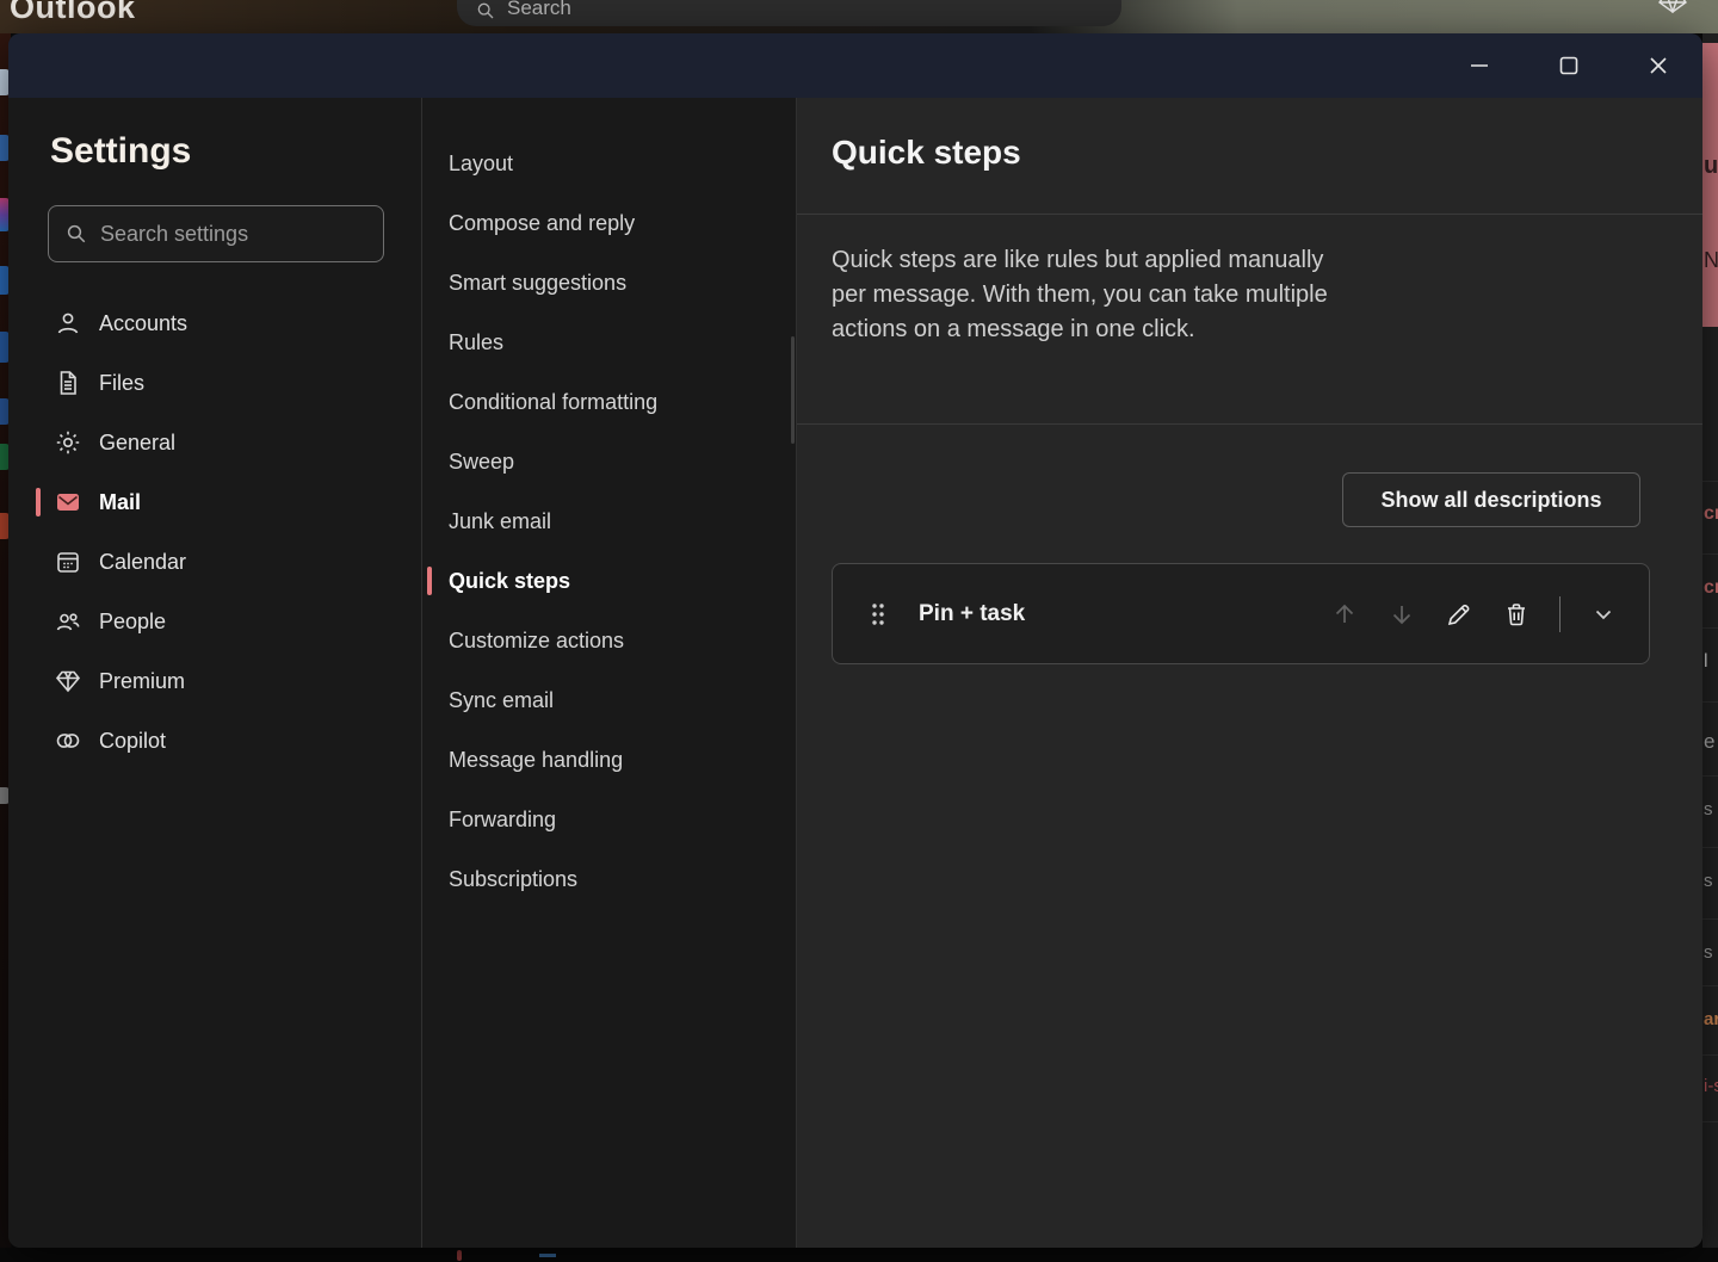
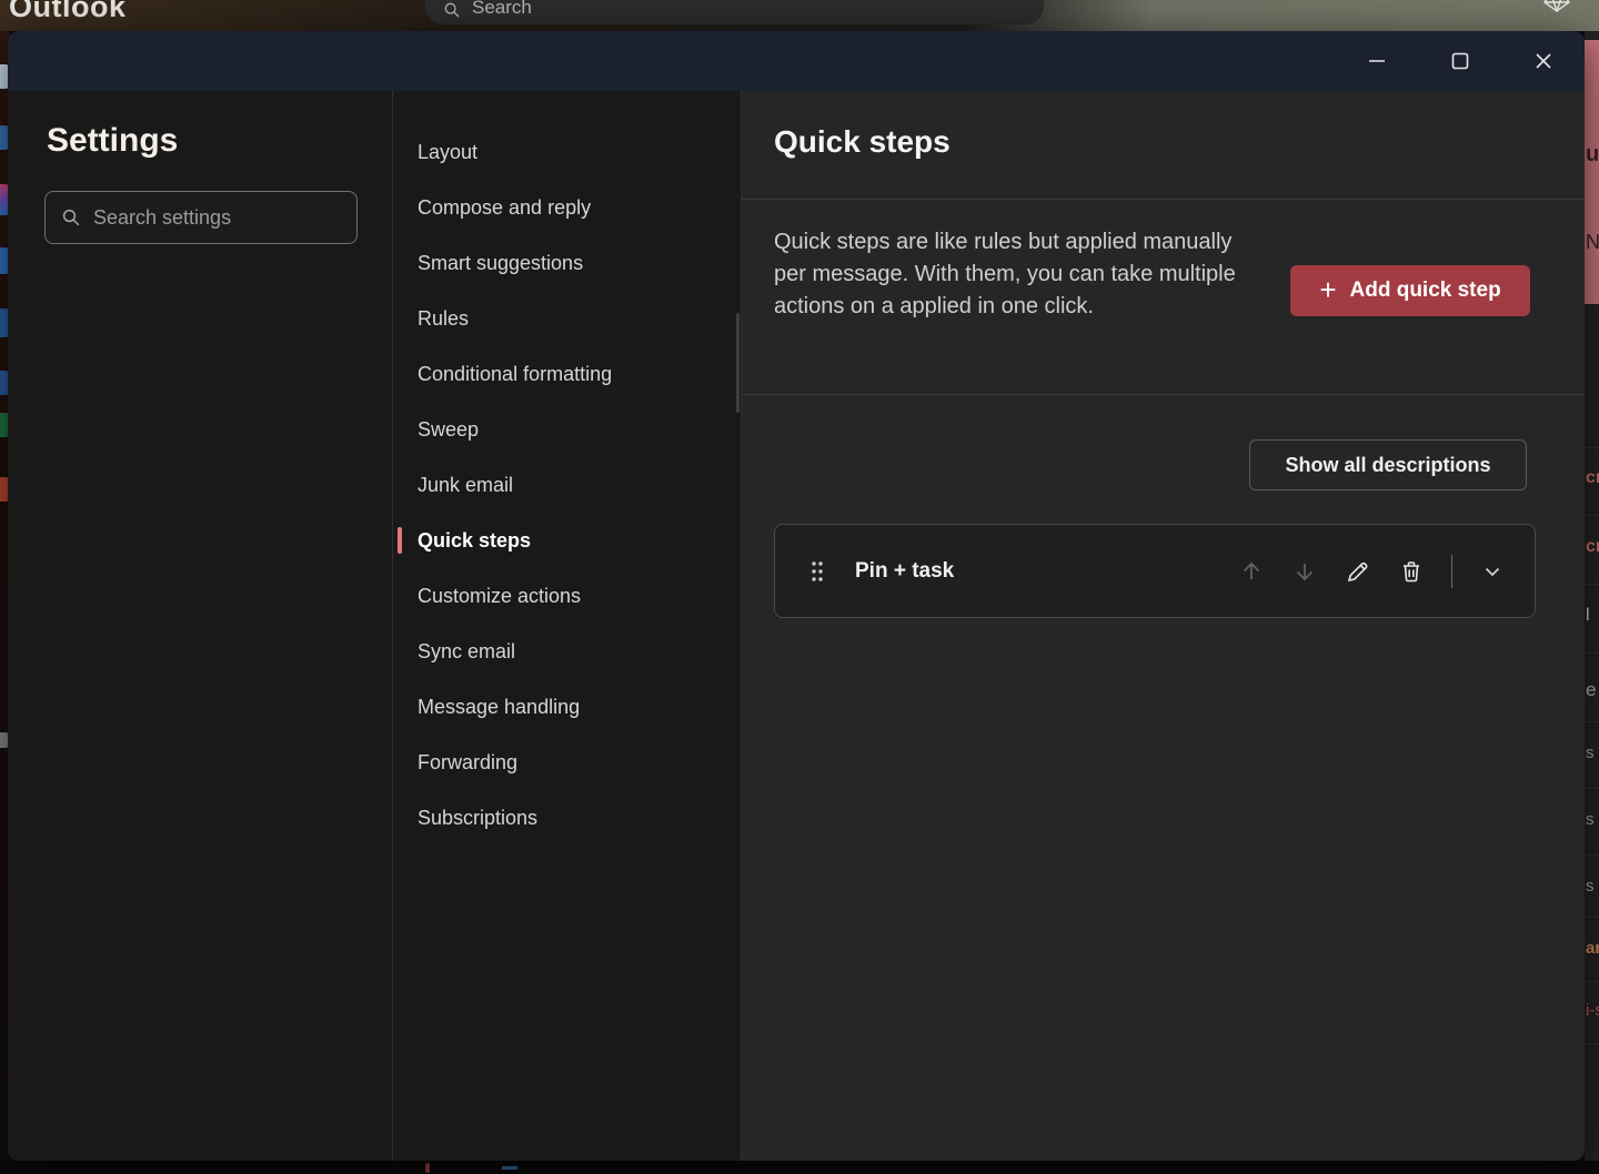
  Outlook
  Search
  u
  N
  l
  e
  s
  s
  s
  ar
  Settings
  Search settings
- Accounts
- Files
- General
- Mail
- Calendar
- People
- Premium
- Copilot
  Layout
  Compose and reply
  Smart suggestions
  Rules
  Conditional formatting
  Sweep
  Junk email
  Quick steps
  Customize actions
  Sync email
  Message handling
  Forwarding
  Subscriptions
  Quick steps
- Quick steps are like rules but applied manually per message. With them, you can take multiple actions on a message in one click.
+ Quick steps are like rules but applied manually per message. With them, you can take multiple actions on a applied in one click.
+ +
+ Add quick step
  Show all descriptions
  Pin + task
